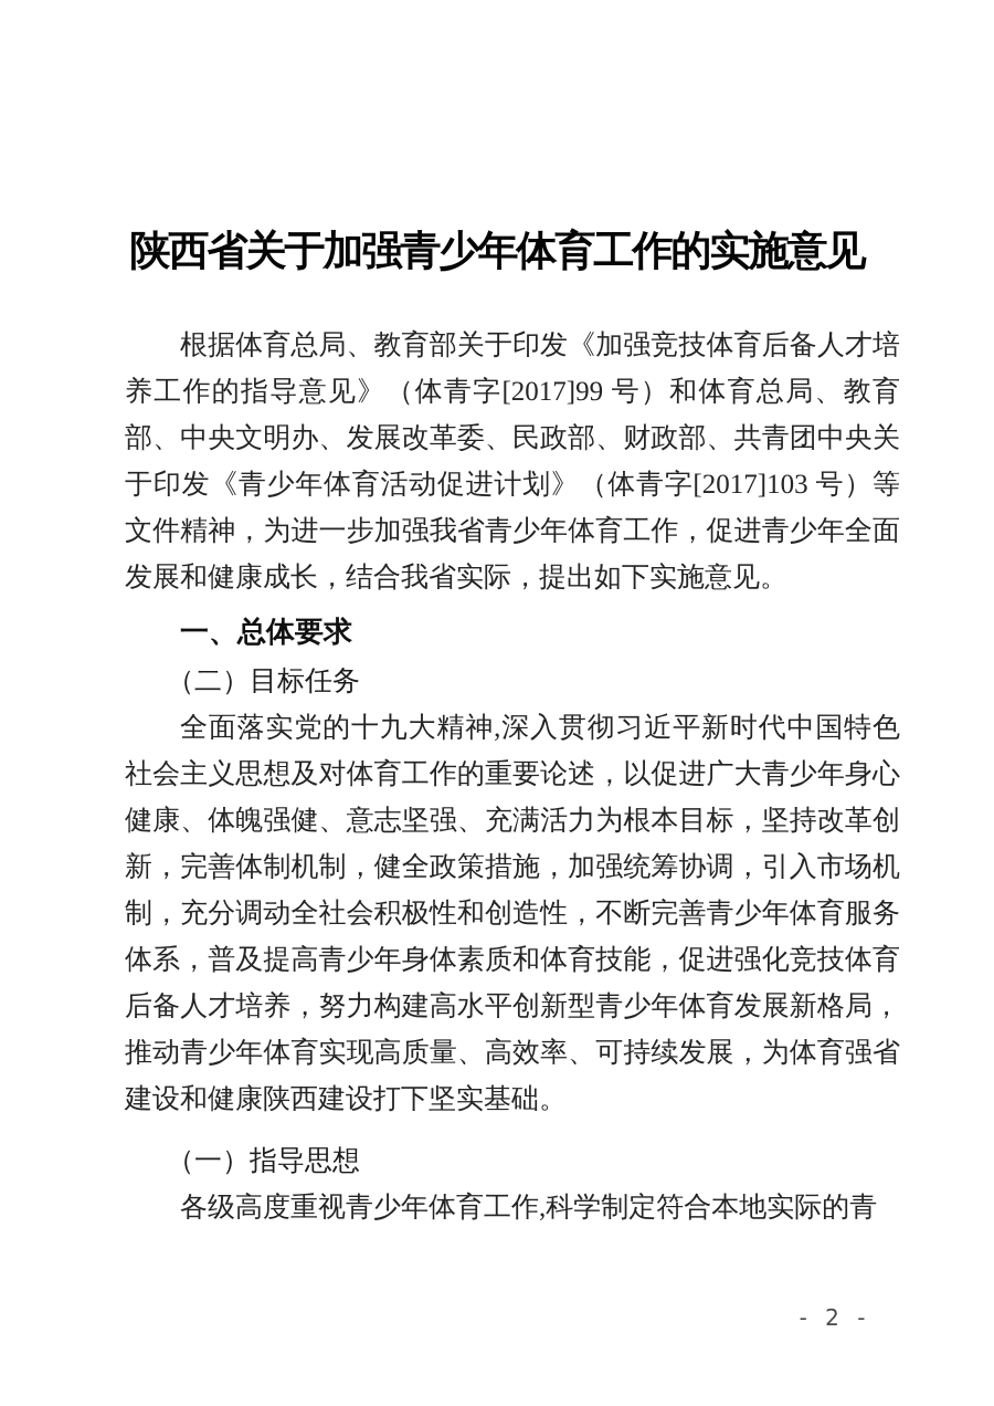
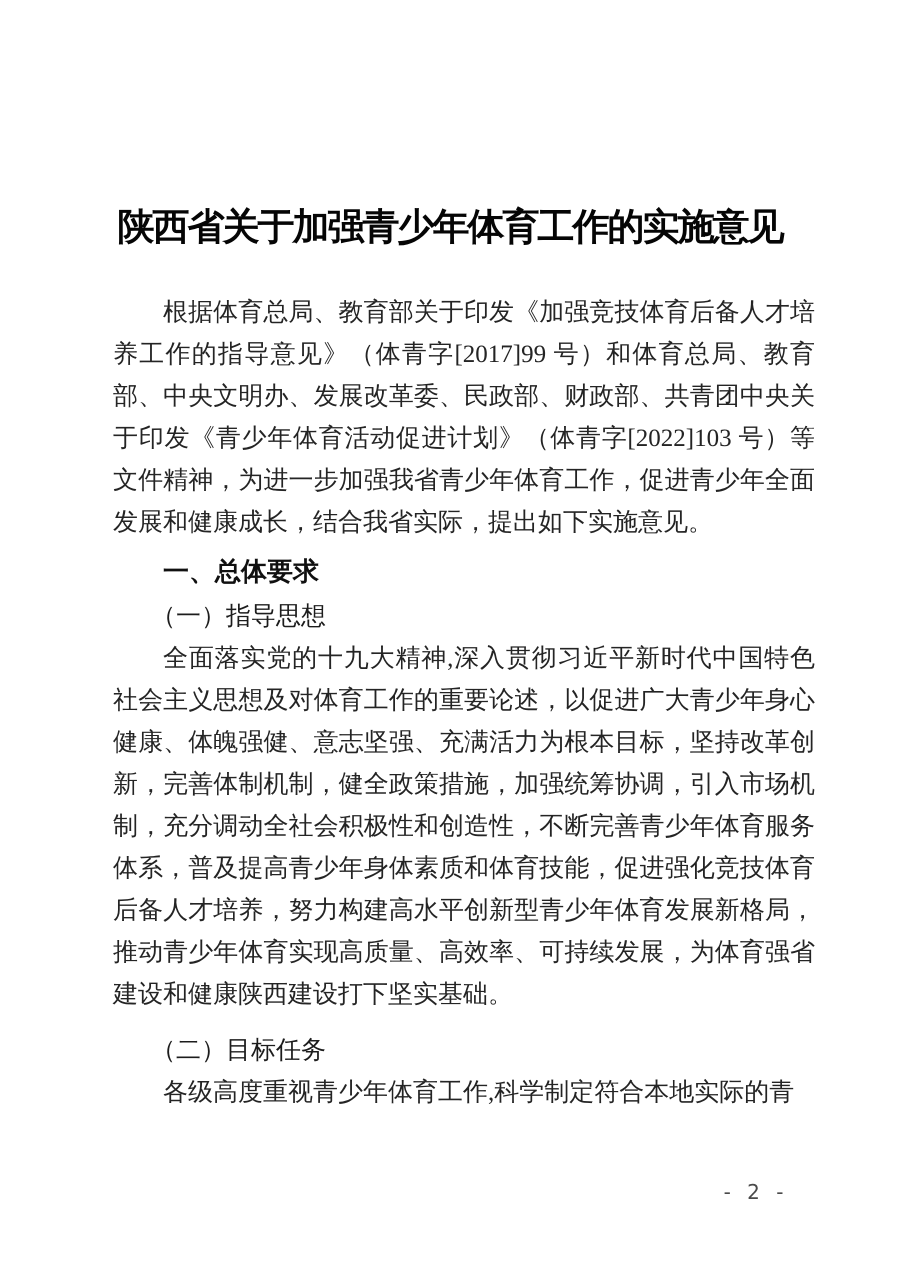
  陕西省关于加强青少年体育工作的实施意见
- 根据体育总局、教育部关于印发《加强竞技体育后备人才培养工作的指导意见》（体青字[2017]99 号）和体育总局、教育部、中央文明办、发展改革委、民政部、财政部、共青团中央关于印发《青少年体育活动促进计划》（体青字[2017]103 号）等文件精神，为进一步加强我省青少年体育工作，促进青少年全面发展和健康成长，结合我省实际，提出如下实施意见。
+ 根据体育总局、教育部关于印发《加强竞技体育后备人才培养工作的指导意见》（体青字[2017]99 号）和体育总局、教育部、中央文明办、发展改革委、民政部、财政部、共青团中央关于印发《青少年体育活动促进计划》（体青字[2022]103 号）等文件精神，为进一步加强我省青少年体育工作，促进青少年全面发展和健康成长，结合我省实际，提出如下实施意见。
  一、总体要求
- （二）目标任务
+ （一）指导思想
  全面落实党的十九大精神,深入贯彻习近平新时代中国特色社会主义思想及对体育工作的重要论述，以促进广大青少年身心健康、体魄强健、意志坚强、充满活力为根本目标，坚持改革创新，完善体制机制，健全政策措施，加强统筹协调，引入市场机制，充分调动全社会积极性和创造性，不断完善青少年体育服务体系，普及提高青少年身体素质和体育技能，促进强化竞技体育后备人才培养，努力构建高水平创新型青少年体育发展新格局，推动青少年体育实现高质量、高效率、可持续发展，为体育强省建设和健康陕西建设打下坚实基础。
- （一）指导思想
+ （二）目标任务
  各级高度重视青少年体育工作,科学制定符合本地实际的青
  - 2 -
